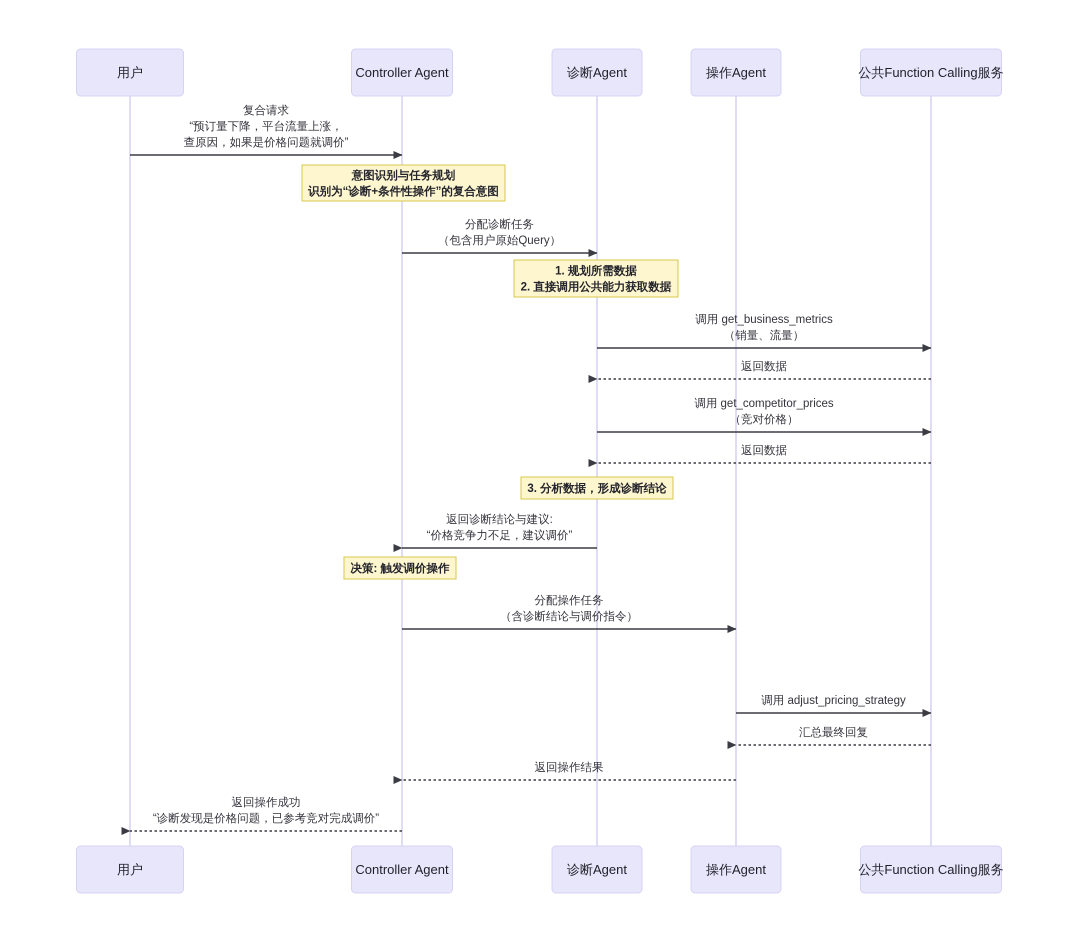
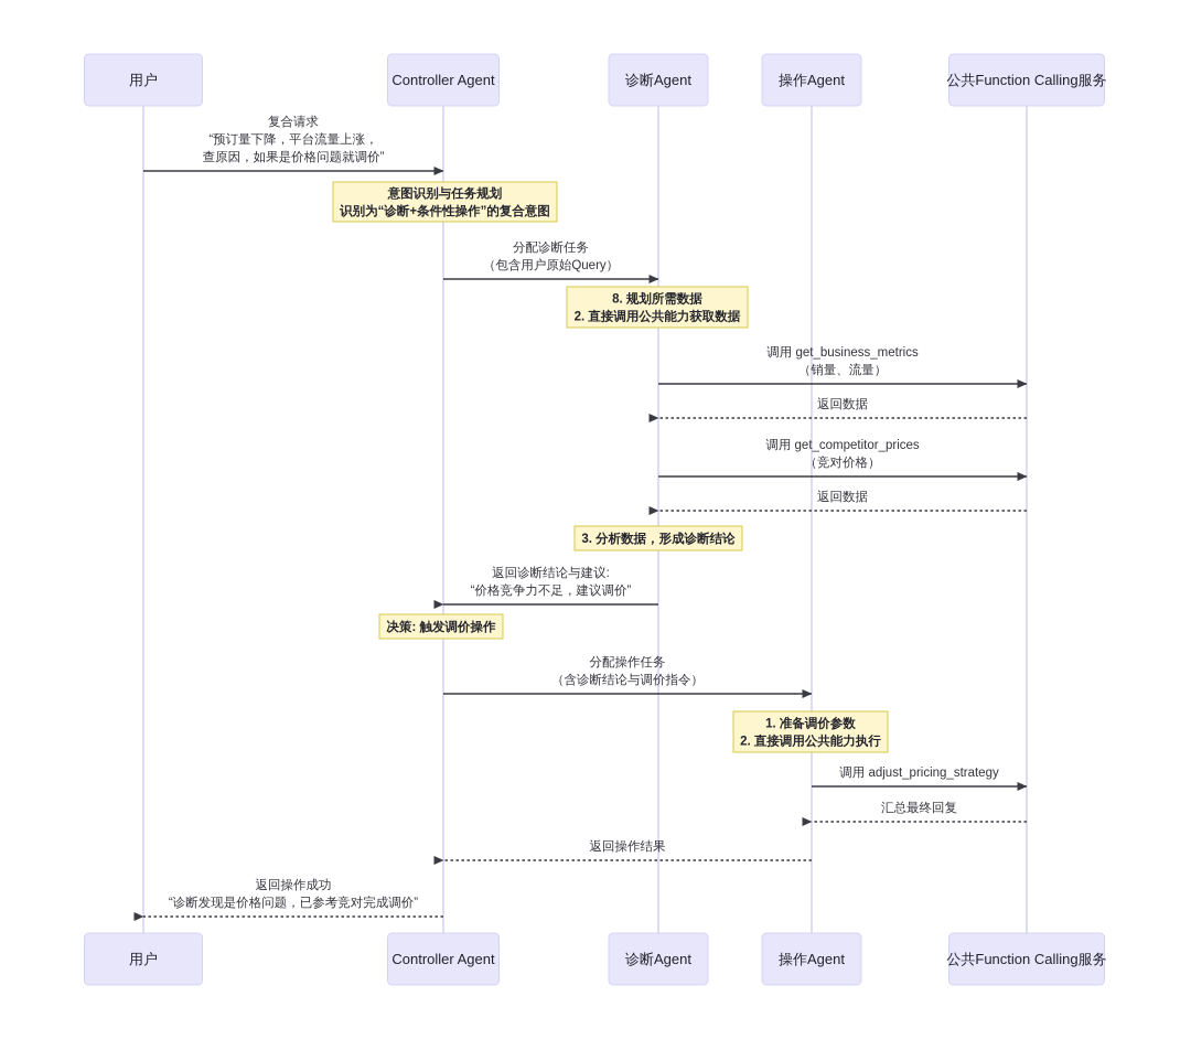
  复合请求
  “预订量下降，平台流量上涨，
  查原因，如果是价格问题就调价”
  分配诊断任务
  （包含用户原始Query）
  调用 get_business_metrics
  （销量、流量）
  返回数据
  调用 get_competitor_prices
  （竞对价格）
  返回数据
  返回诊断结论与建议:
  “价格竞争力不足，建议调价”
  分配操作任务
  （含诊断结论与调价指令）
  调用 adjust_pricing_strategy
  汇总最终回复
  返回操作结果
  返回操作成功
  “诊断发现是价格问题，已参考竞对完成调价”
  意图识别与任务规划
  识别为“诊断+条件性操作”的复合意图
- 1. 规划所需数据
+ 8. 规划所需数据
  2. 直接调用公共能力获取数据
  3. 分析数据，形成诊断结论
  决策: 触发调价操作
+ 1. 准备调价参数
+ 2. 直接调用公共能力执行
  用户
  Controller Agent
  诊断Agent
  操作Agent
  公共Function Calling服务
  用户
  Controller Agent
  诊断Agent
  操作Agent
  公共Function Calling服务
